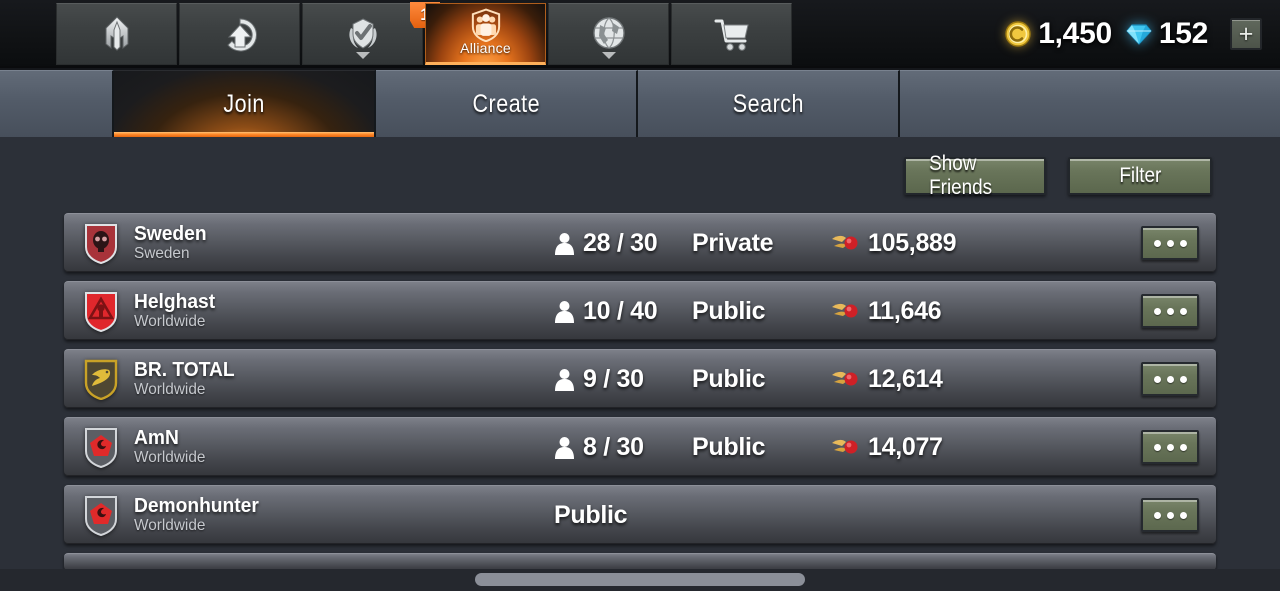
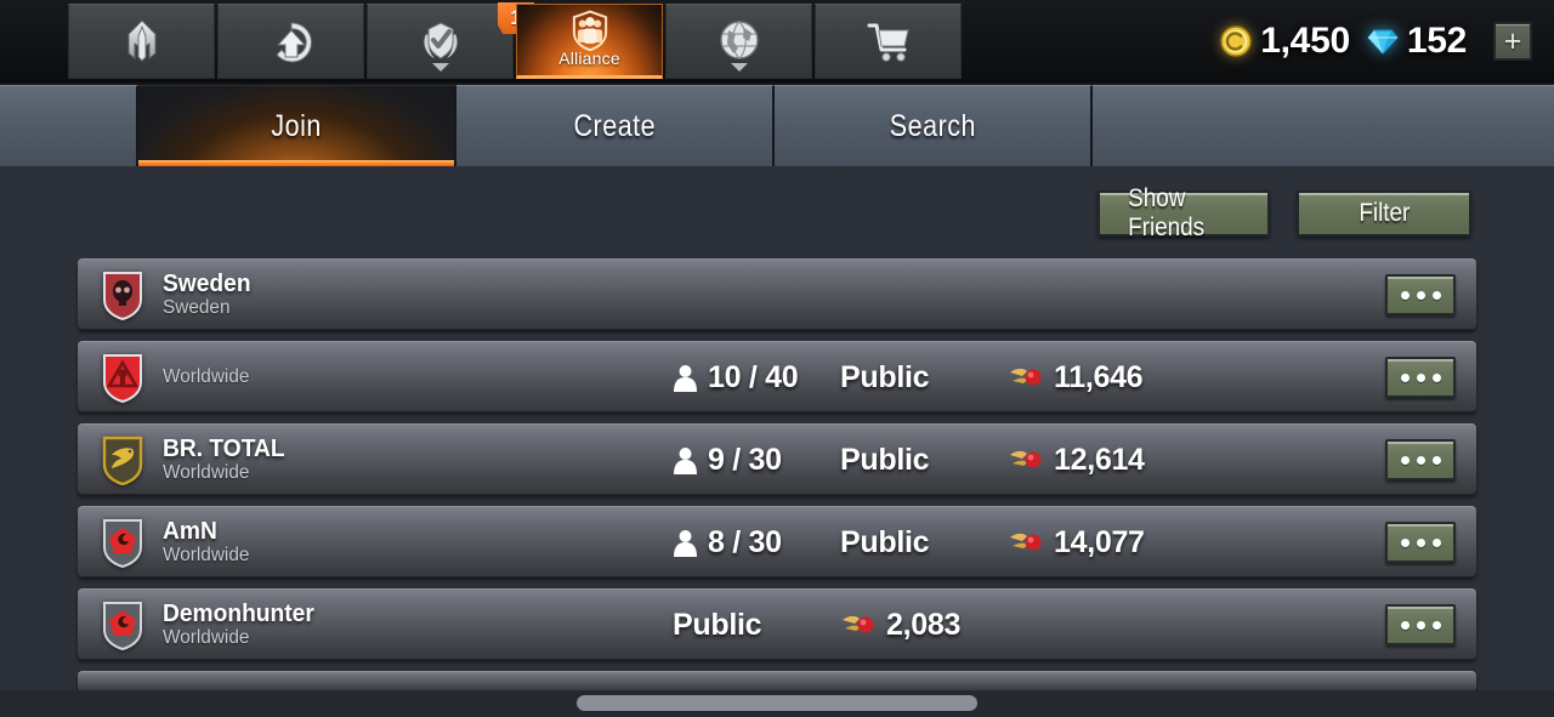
  Alliance
  1,450
  152
  +
  Join
  Create
  Search
  Show Friends
  Filter
  Sweden
  Sweden
- 28 / 30
- Private
- 105,889
- Helghast
  Worldwide
  10 / 40
  Public
  11,646
  BR. TOTAL
  Worldwide
  9 / 30
  Public
  12,614
  AmN
  Worldwide
  8 / 30
  Public
  14,077
  Demonhunter
  Worldwide
  Public
+ 2,083
